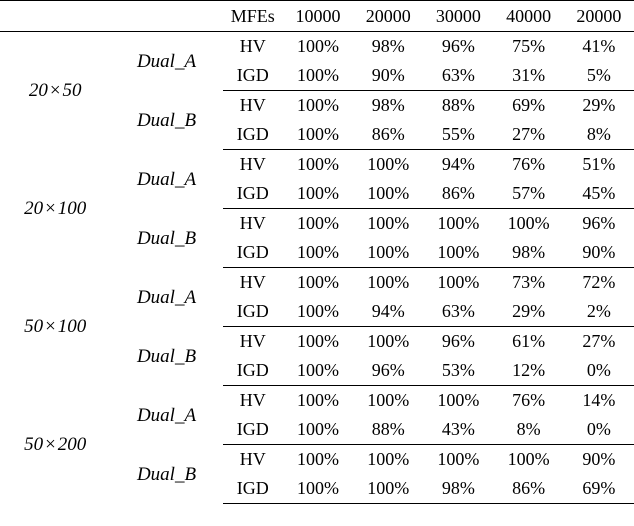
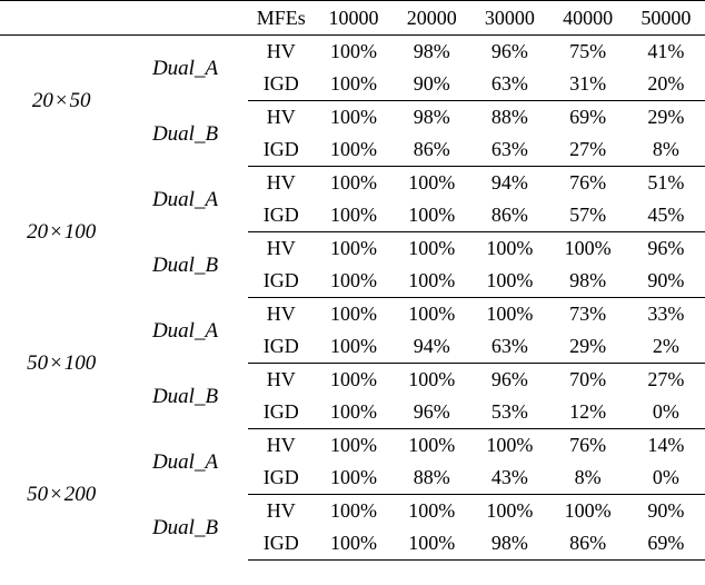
- 		MFEs	10000	20000	30000	40000	20000
+ 		MFEs	10000	20000	30000	40000	50000
  20×50	Dual_A	HV	100%	98%	96%	75%	41%
- IGD	100%	90%	63%	31%	5%
+ IGD	100%	90%	63%	31%	20%
  Dual_B	HV	100%	98%	88%	69%	29%
- IGD	100%	86%	55%	27%	8%
+ IGD	100%	86%	63%	27%	8%
  20×100	Dual_A	HV	100%	100%	94%	76%	51%
  IGD	100%	100%	86%	57%	45%
  Dual_B	HV	100%	100%	100%	100%	96%
  IGD	100%	100%	100%	98%	90%
- 50×100	Dual_A	HV	100%	100%	100%	73%	72%
+ 50×100	Dual_A	HV	100%	100%	100%	73%	33%
  IGD	100%	94%	63%	29%	2%
- Dual_B	HV	100%	100%	96%	61%	27%
+ Dual_B	HV	100%	100%	96%	70%	27%
  IGD	100%	96%	53%	12%	0%
  50×200	Dual_A	HV	100%	100%	100%	76%	14%
  IGD	100%	88%	43%	8%	0%
  Dual_B	HV	100%	100%	100%	100%	90%
  IGD	100%	100%	98%	86%	69%
